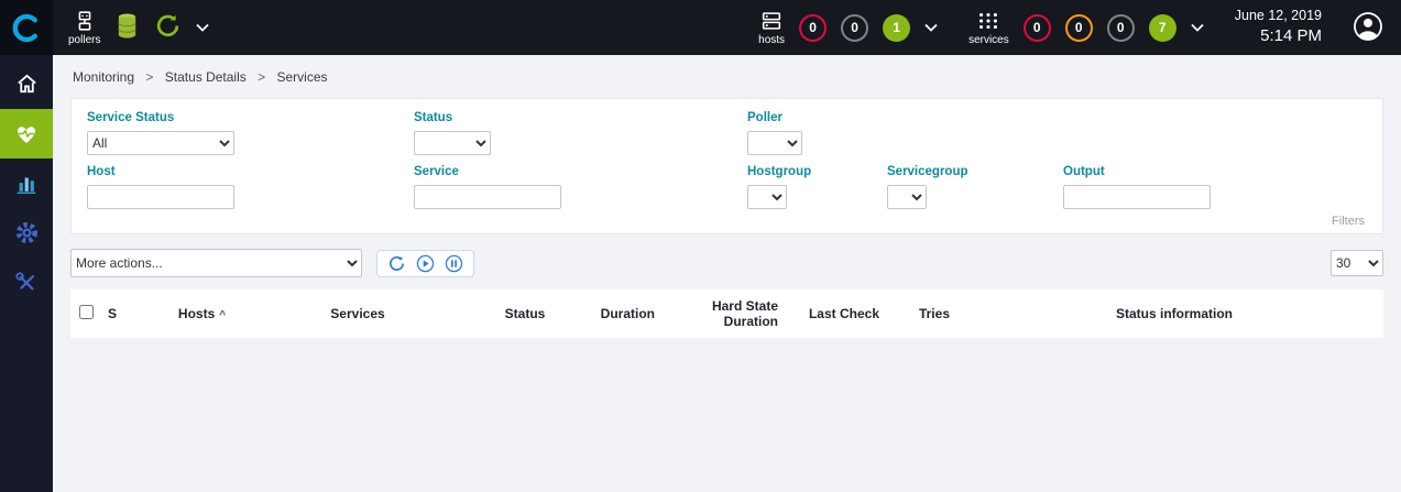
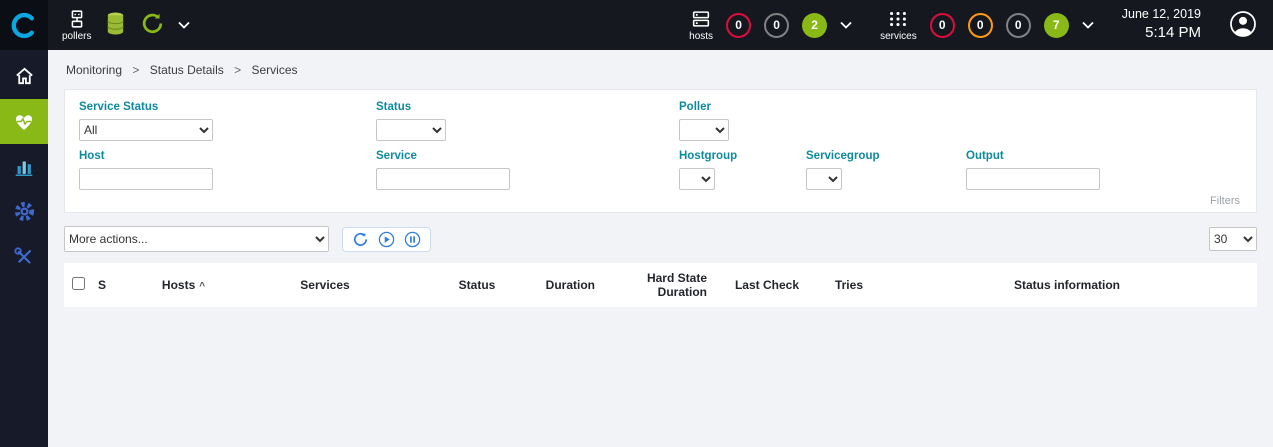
  pollers
  hosts
  0
  0
- 1
+ 2
  services
  0
  0
  0
  7
  June 12, 2019
  5:14 PM
  Monitoring > Status Details > Services
  Service Status
  All
  Status
  Poller
  Host
  Service
  Hostgroup
  Servicegroup
  Output
  Filters
  More actions...
  30
  	S	Hosts ^	Services		Status	Duration	Hard State Duration	Last Check	Tries	Status information
